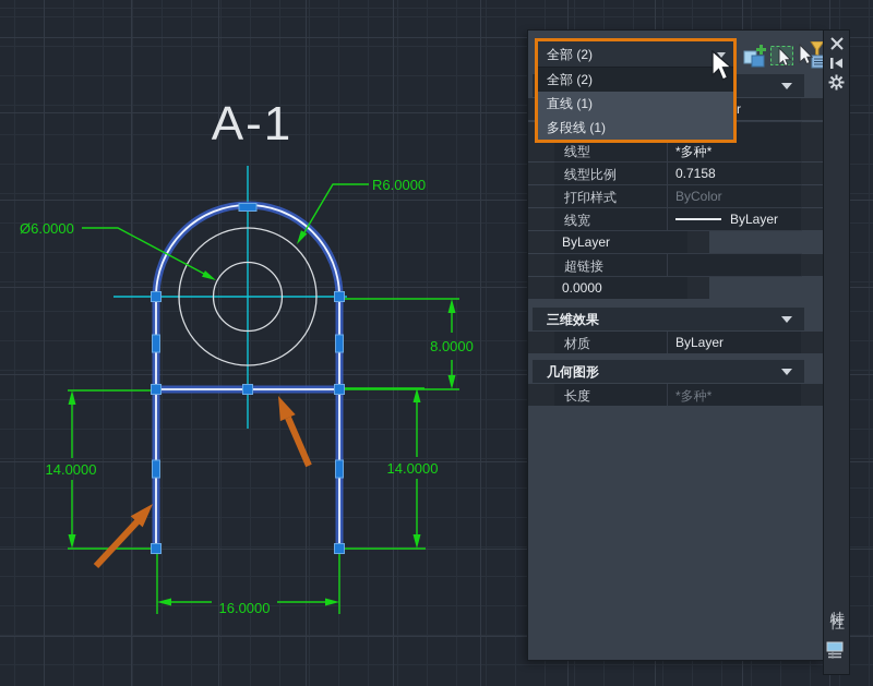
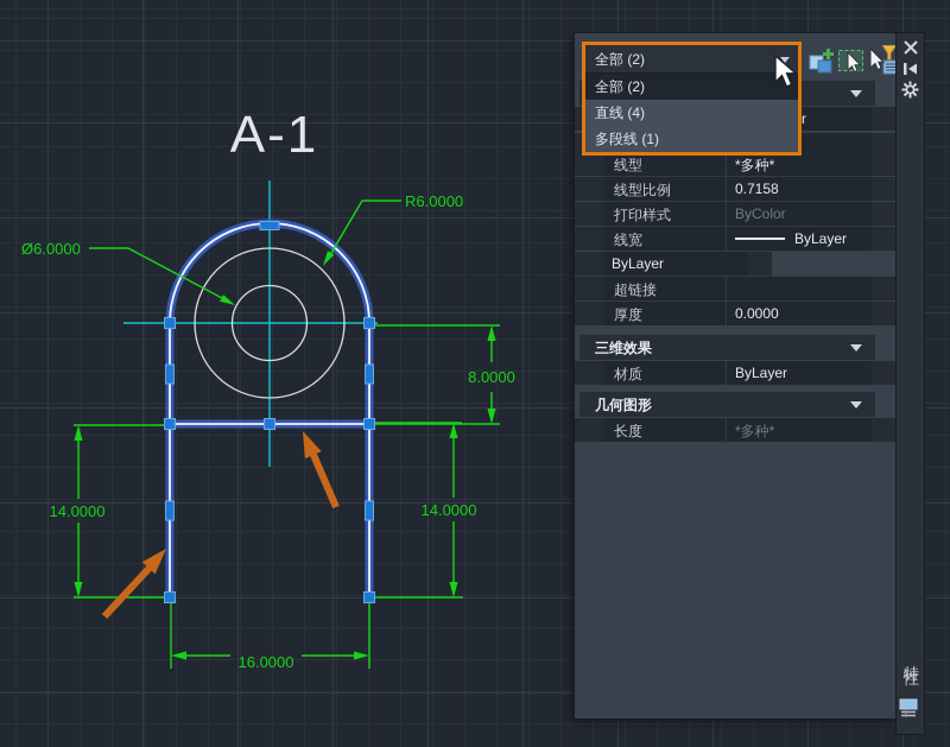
  A-1
  R6.0000
  Ø6.0000
  8.0000
  14.0000
  14.0000
  16.0000
  r
  线型
  *多种*
  线型比例
  0.7158
  打印样式
  ByColor
  线宽
  ByLayer
  ByLayer
  超链接
+ 厚度
  0.0000
  三维效果
  材质
  ByLayer
  几何图形
  长度
  *多种*
  全部 (2)
  全部 (2)
- 直线 (1)
+ 直线 (4)
  多段线 (1)
